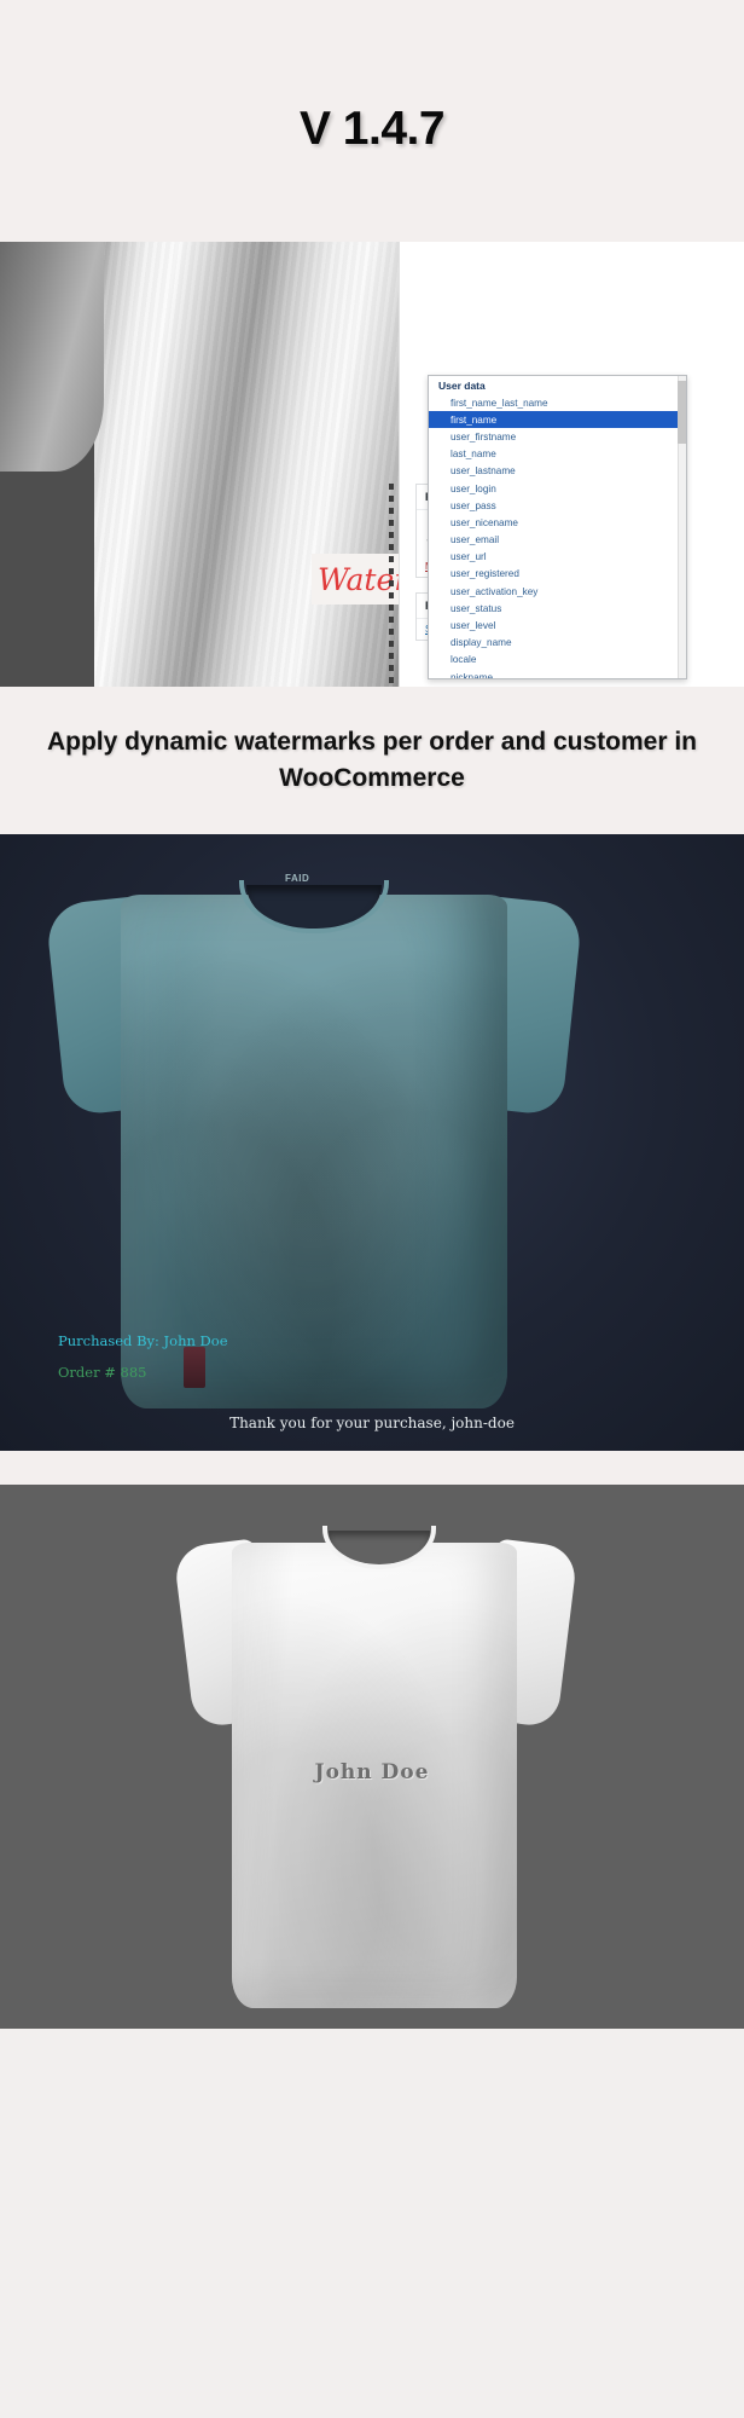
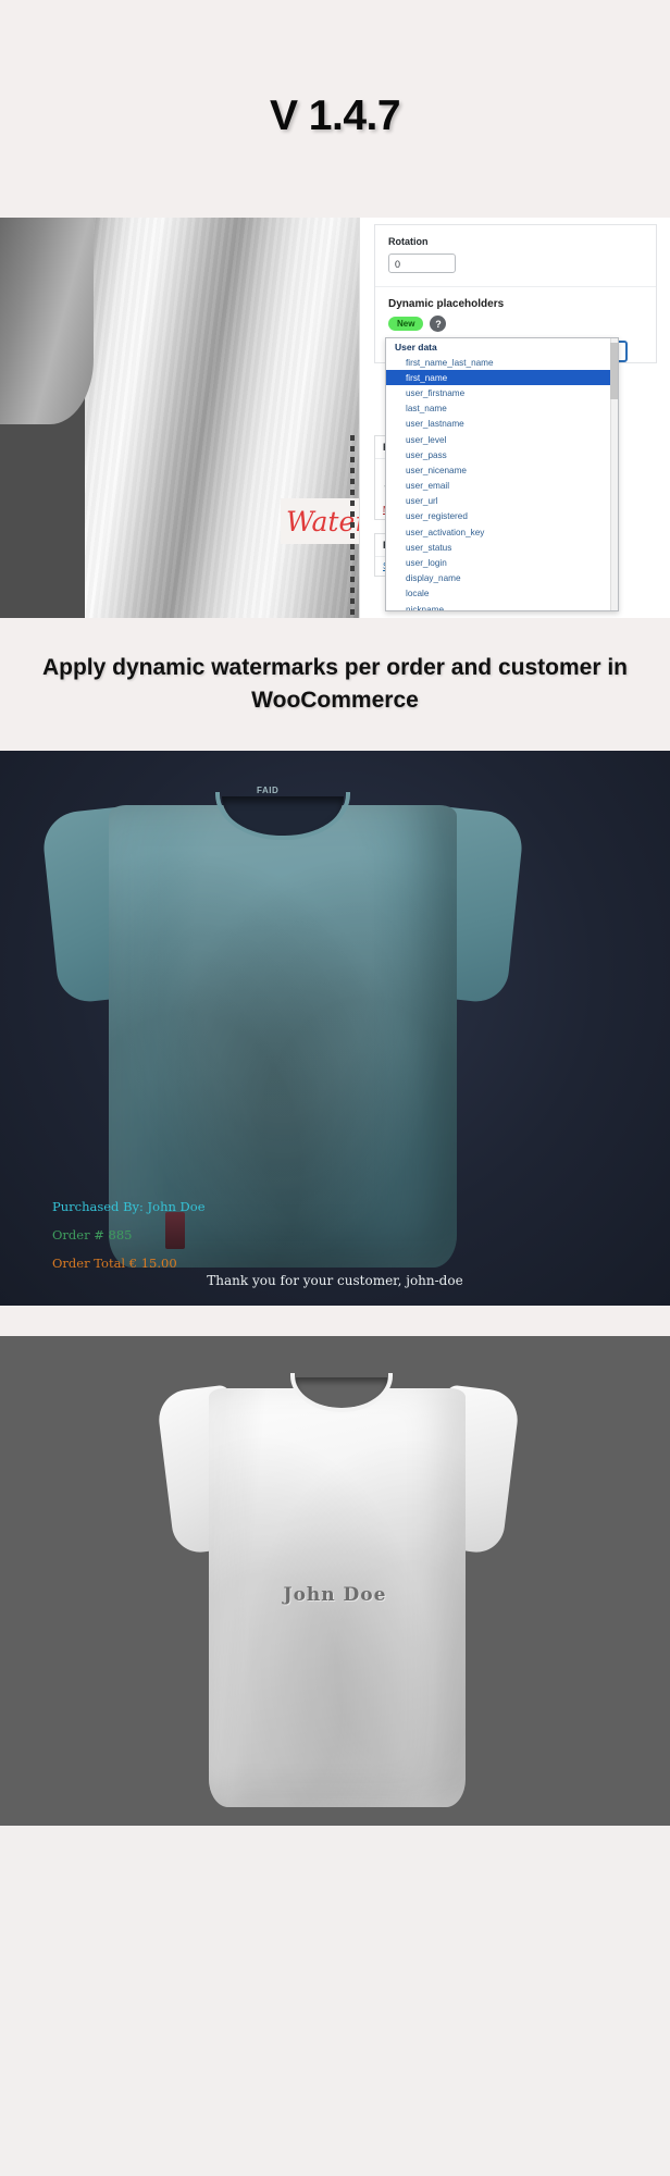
  V 1.4.7
+ Rotation
+ 0
+ Dynamic placeholders
+ New
+ ?
  User data
  first_name_last_name
  first_name
  user_firstname
  last_name
  user_lastname
- user_login
+ user_level
  user_pass
  user_nicename
  user_email
  user_url
  user_registered
  user_activation_key
  user_status
- user_level
+ user_login
  display_name
  locale
  nickname
  Apply dynamic watermarks per order and customer in WooCommerce
  FAID
  Purchased By: John Doe
  Order # 885
+ Order Total € 15.00
- Thank you for your purchase, john-doe
+ Thank you for your customer, john-doe
  John Doe
